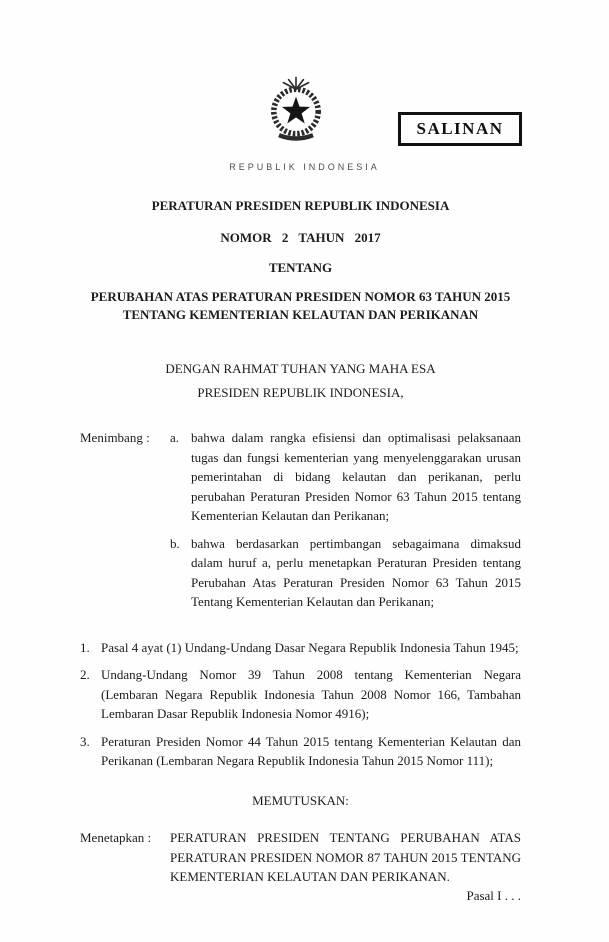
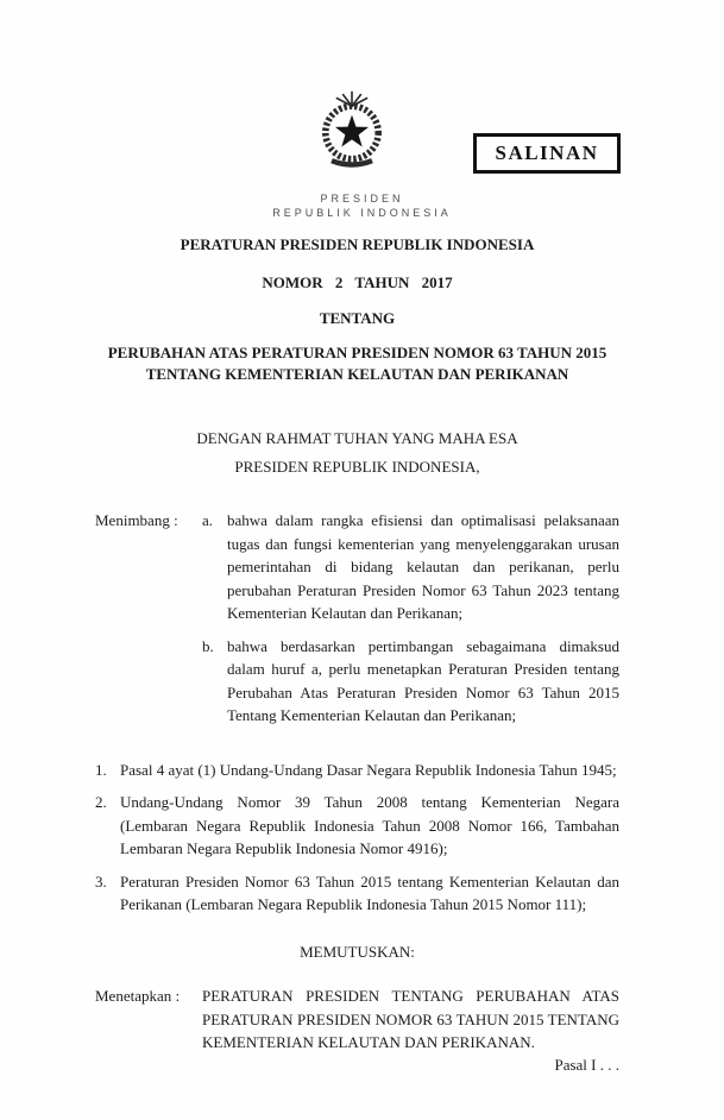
  SALINAN
+ PRESIDEN
  REPUBLIK INDONESIA
  PERATURAN PRESIDEN REPUBLIK INDONESIA
  NOMOR 2 TAHUN 2017
  TENTANG
  PERUBAHAN ATAS PERATURAN PRESIDEN NOMOR 63 TAHUN 2015 TENTANG KEMENTERIAN KELAUTAN DAN PERIKANAN
  DENGAN RAHMAT TUHAN YANG MAHA ESA
  PRESIDEN REPUBLIK INDONESIA,
  Menimbang :
  a.
- bahwa dalam rangka efisiensi dan optimalisasi pelaksanaan tugas dan fungsi kementerian yang menyelenggarakan urusan pemerintahan di bidang kelautan dan perikanan, perlu perubahan Peraturan Presiden Nomor 63 Tahun 2015 tentang Kementerian Kelautan dan Perikanan;
+ bahwa dalam rangka efisiensi dan optimalisasi pelaksanaan tugas dan fungsi kementerian yang menyelenggarakan urusan pemerintahan di bidang kelautan dan perikanan, perlu perubahan Peraturan Presiden Nomor 63 Tahun 2023 tentang Kementerian Kelautan dan Perikanan;
  b.
  bahwa berdasarkan pertimbangan sebagaimana dimaksud dalam huruf a, perlu menetapkan Peraturan Presiden tentang Perubahan Atas Peraturan Presiden Nomor 63 Tahun 2015 Tentang Kementerian Kelautan dan Perikanan;
  1.
  Pasal 4 ayat (1) Undang-Undang Dasar Negara Republik Indonesia Tahun 1945;
  2.
- Undang-Undang Nomor 39 Tahun 2008 tentang Kementerian Negara (Lembaran Negara Republik Indonesia Tahun 2008 Nomor 166, Tambahan Lembaran Dasar Republik Indonesia Nomor 4916);
+ Undang-Undang Nomor 39 Tahun 2008 tentang Kementerian Negara (Lembaran Negara Republik Indonesia Tahun 2008 Nomor 166, Tambahan Lembaran Negara Republik Indonesia Nomor 4916);
  3.
- Peraturan Presiden Nomor 44 Tahun 2015 tentang Kementerian Kelautan dan Perikanan (Lembaran Negara Republik Indonesia Tahun 2015 Nomor 111);
+ Peraturan Presiden Nomor 63 Tahun 2015 tentang Kementerian Kelautan dan Perikanan (Lembaran Negara Republik Indonesia Tahun 2015 Nomor 111);
  MEMUTUSKAN:
  Menetapkan :
- PERATURAN PRESIDEN TENTANG PERUBAHAN ATAS PERATURAN PRESIDEN NOMOR 87 TAHUN 2015 TENTANG KEMENTERIAN KELAUTAN DAN PERIKANAN.
+ PERATURAN PRESIDEN TENTANG PERUBAHAN ATAS PERATURAN PRESIDEN NOMOR 63 TAHUN 2015 TENTANG KEMENTERIAN KELAUTAN DAN PERIKANAN.
  Pasal I . . .
